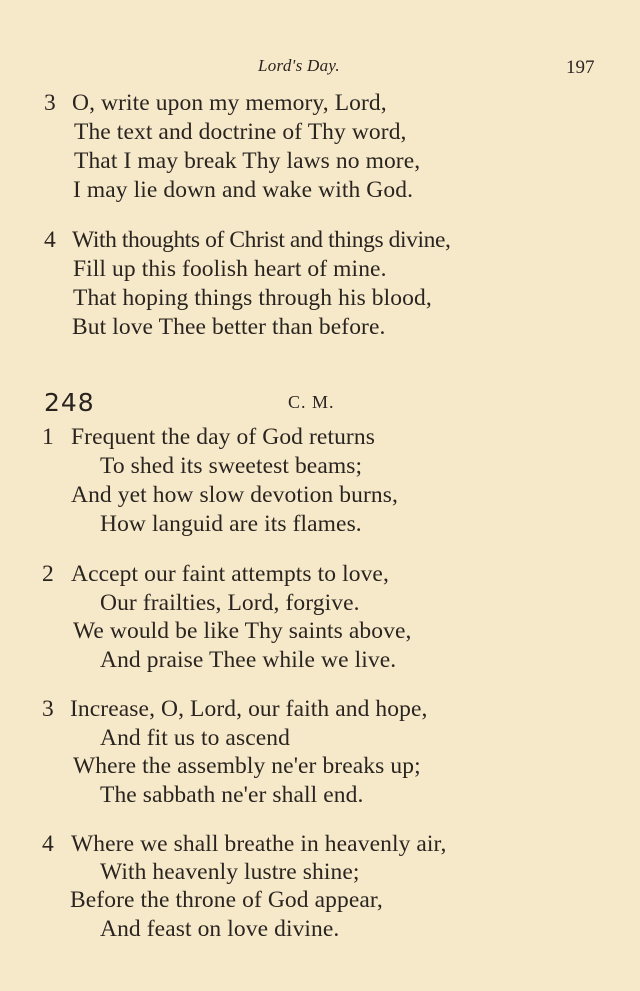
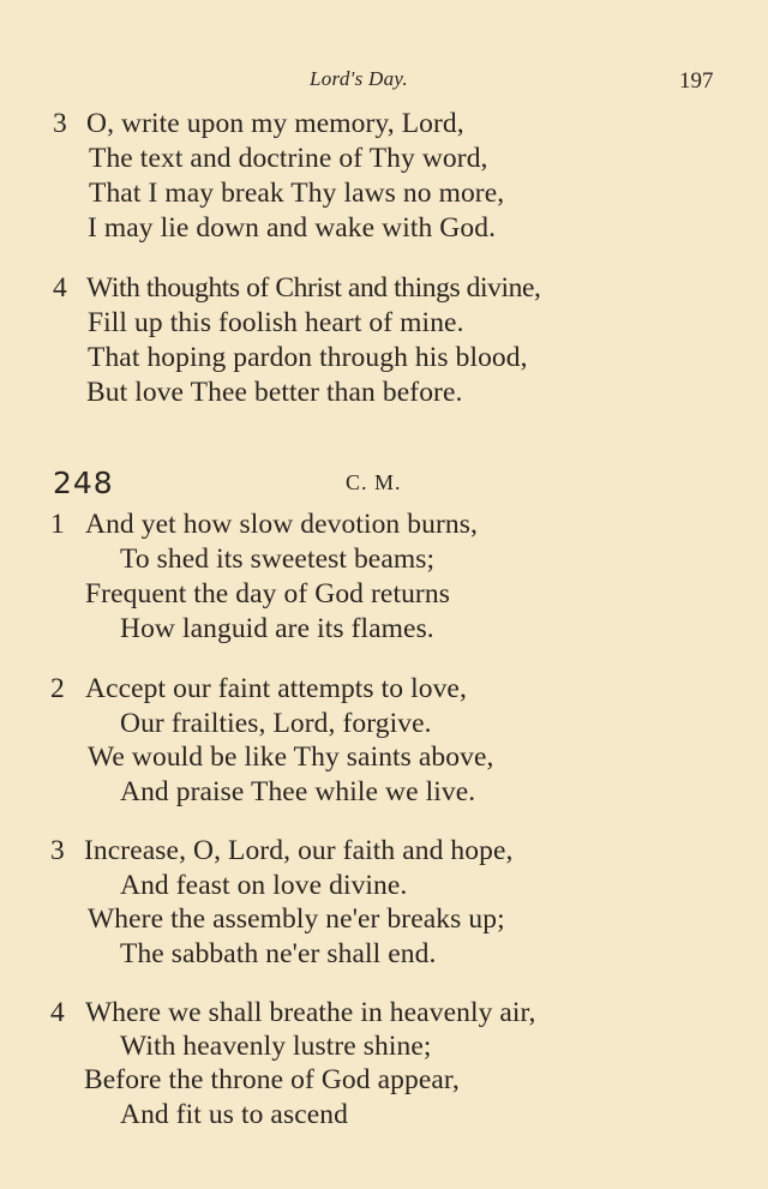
  Lord's Day.
  197
  3
  O, write upon my memory, Lord,
  The text and doctrine of Thy word,
  That I may break Thy laws no more,
  I may lie down and wake with God.
  4
  With thoughts of Christ and things divine,
  Fill up this foolish heart of mine.
- That hoping things through his blood,
+ That hoping pardon through his blood,
  But love Thee better than before.
  248
  C. M.
  1
- Frequent the day of God returns
+ And yet how slow devotion burns,
  To shed its sweetest beams;
- And yet how slow devotion burns,
+ Frequent the day of God returns
  How languid are its flames.
  2
  Accept our faint attempts to love,
  Our frailties, Lord, forgive.
  We would be like Thy saints above,
  And praise Thee while we live.
  3
  Increase, O, Lord, our faith and hope,
- And fit us to ascend
+ And feast on love divine.
  Where the assembly ne'er breaks up;
  The sabbath ne'er shall end.
  4
  Where we shall breathe in heavenly air,
  With heavenly lustre shine;
  Before the throne of God appear,
- And feast on love divine.
+ And fit us to ascend
